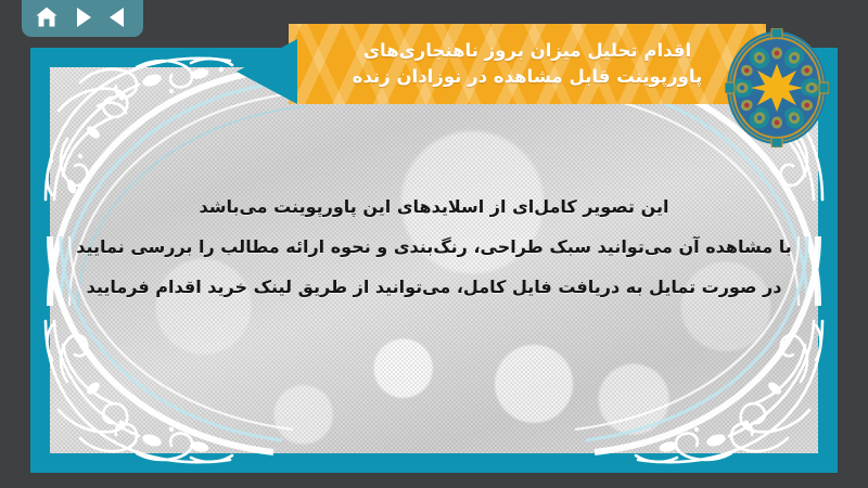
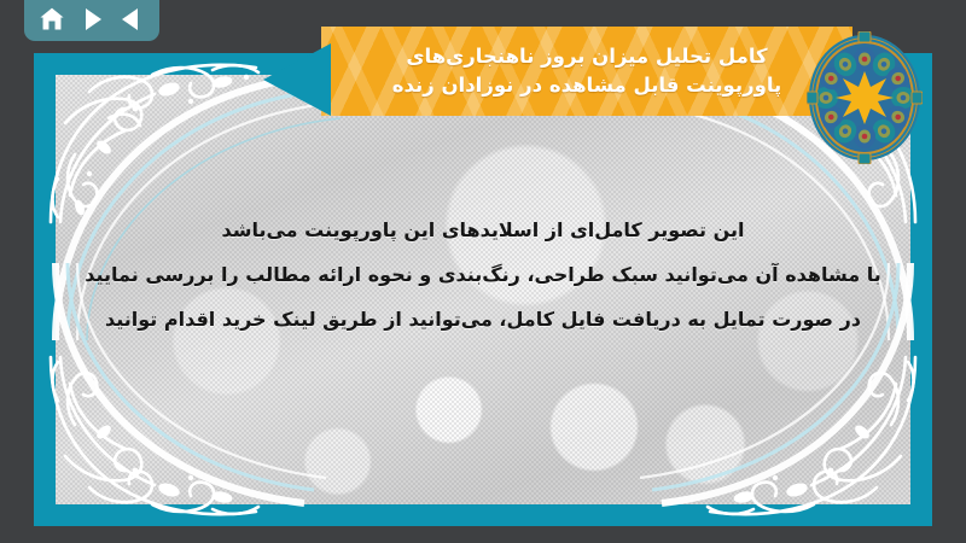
  این تصویر کامل‌ای از اسلایدهای این پاورپوینت می‌باشد
  با مشاهده آن می‌توانید سبک طراحی، رنگبندی و نحوه ارائه مطالب را بررسی نمایید
- در صورت تمایل به دریافت فایل کامل، می‌توانید از طریق لینک خرید اقدام فرمایید
+ در صورت تمایل به دریافت فایل کامل، میتوانید از طریق لینک خرید اقدام توانید
- اقدام تحلیل میزان بروز ناهنجاری‌های
+ کامل تحلیل میزان بروز ناهنجاری‌های
  پاورپوینت قابل مشاهده در نوزادان زنده
